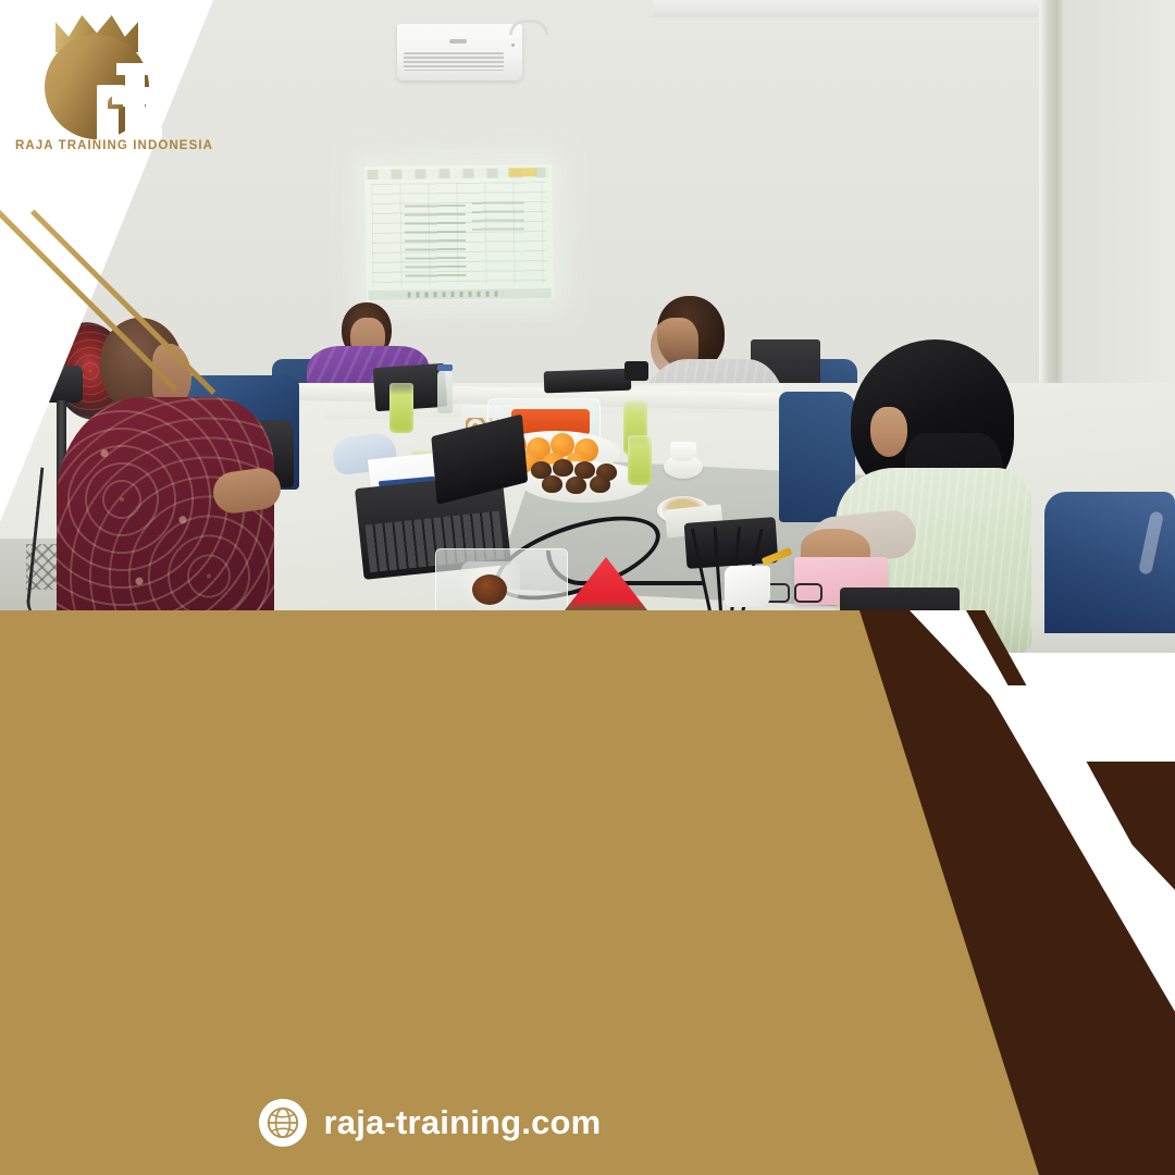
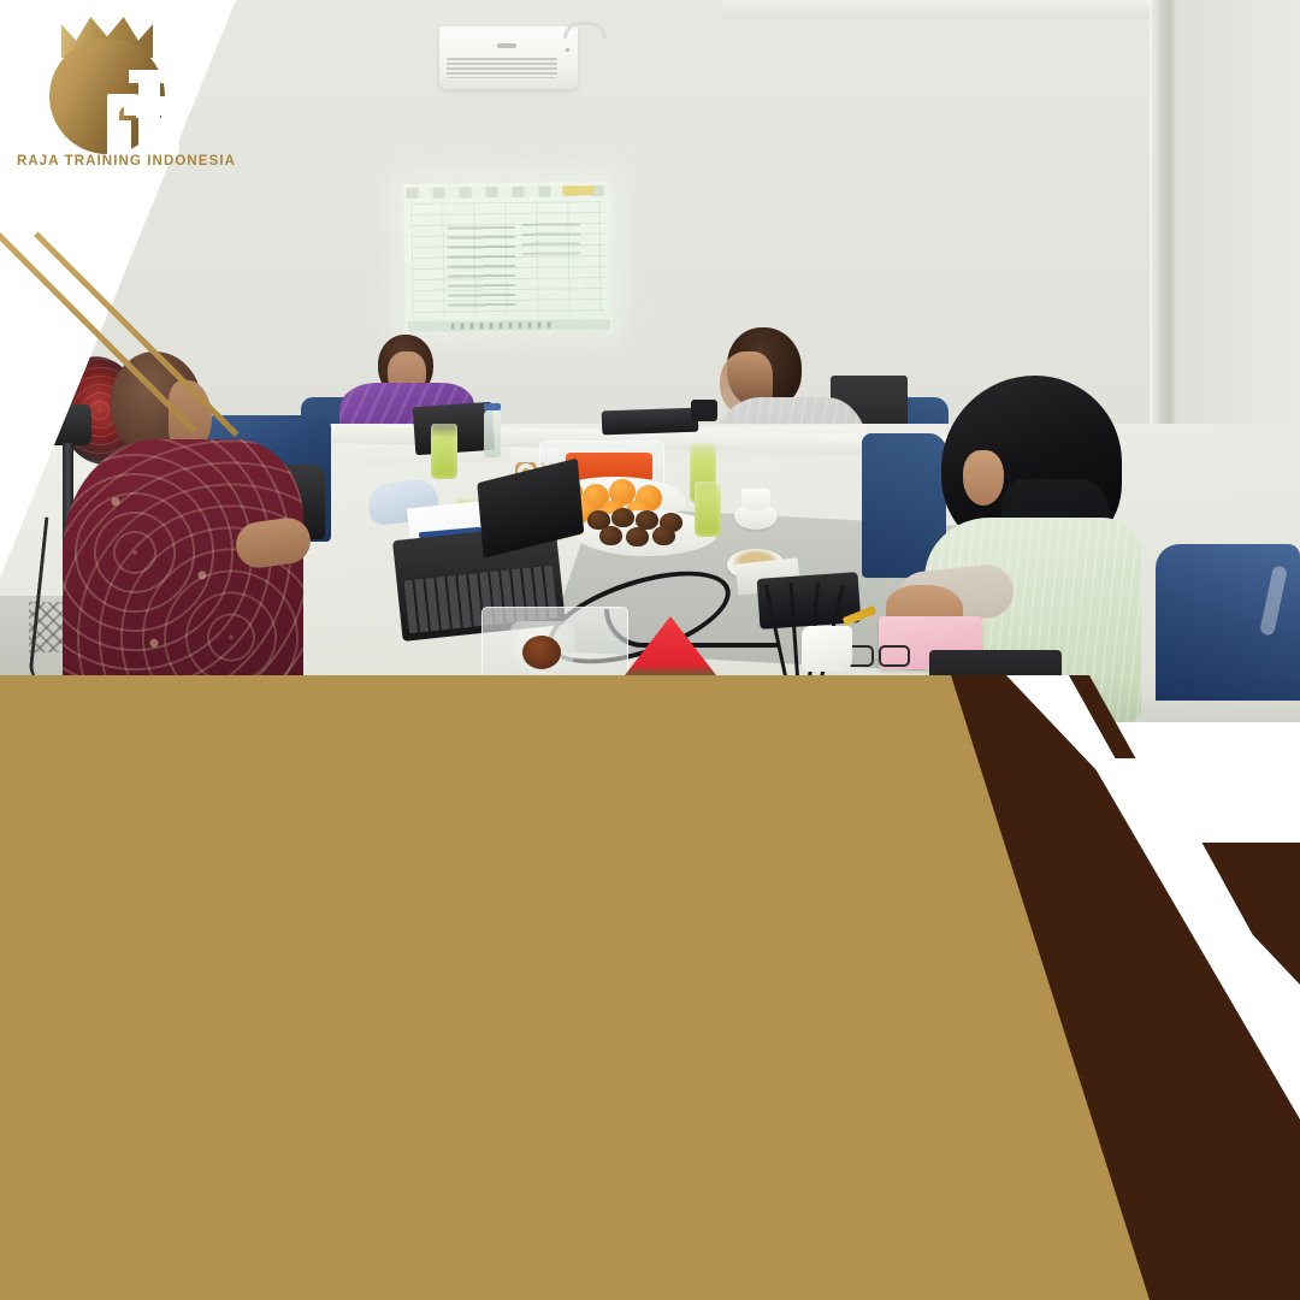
  RAJA TRAINING INDONESIA
- raja-training.com
